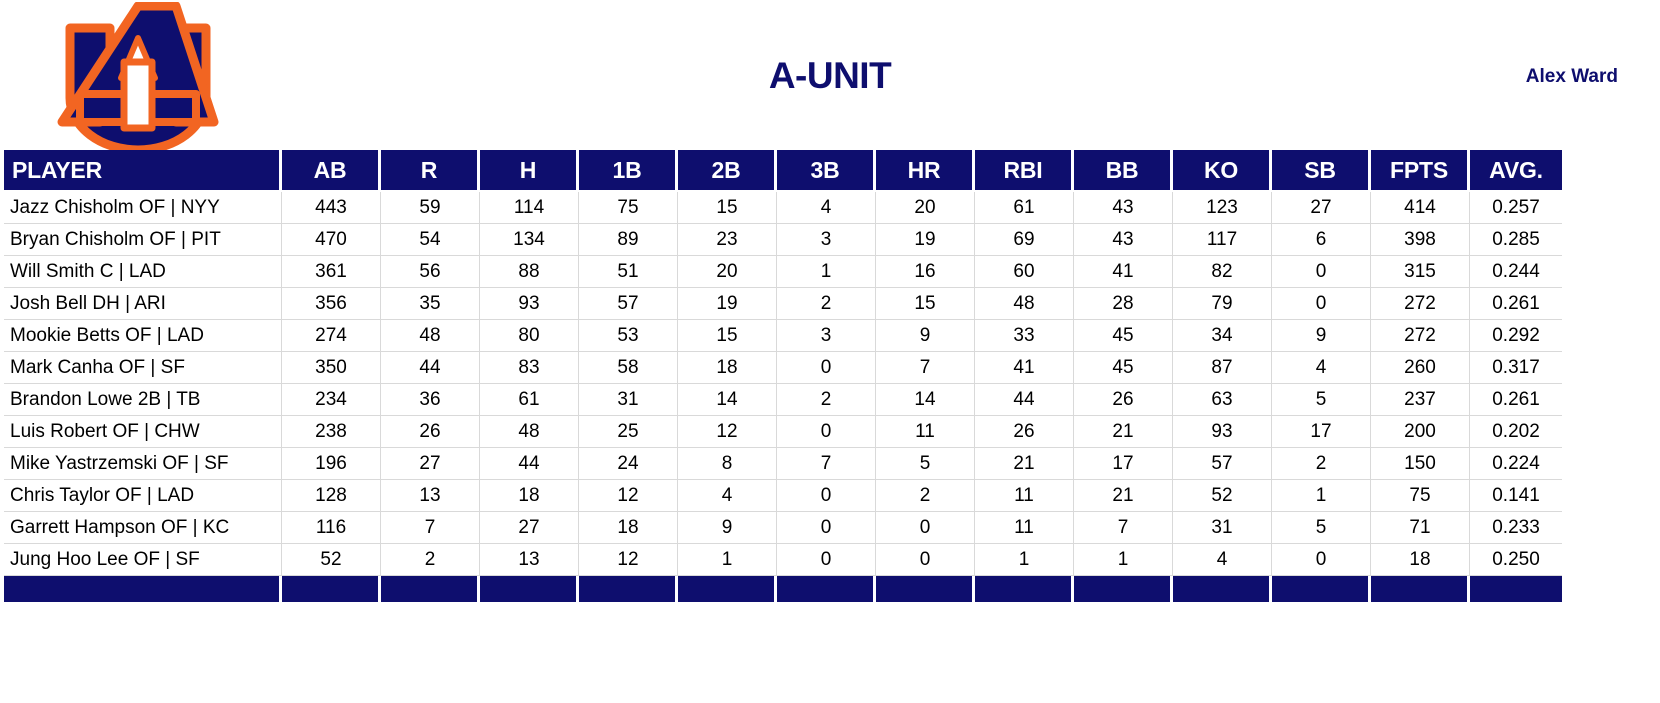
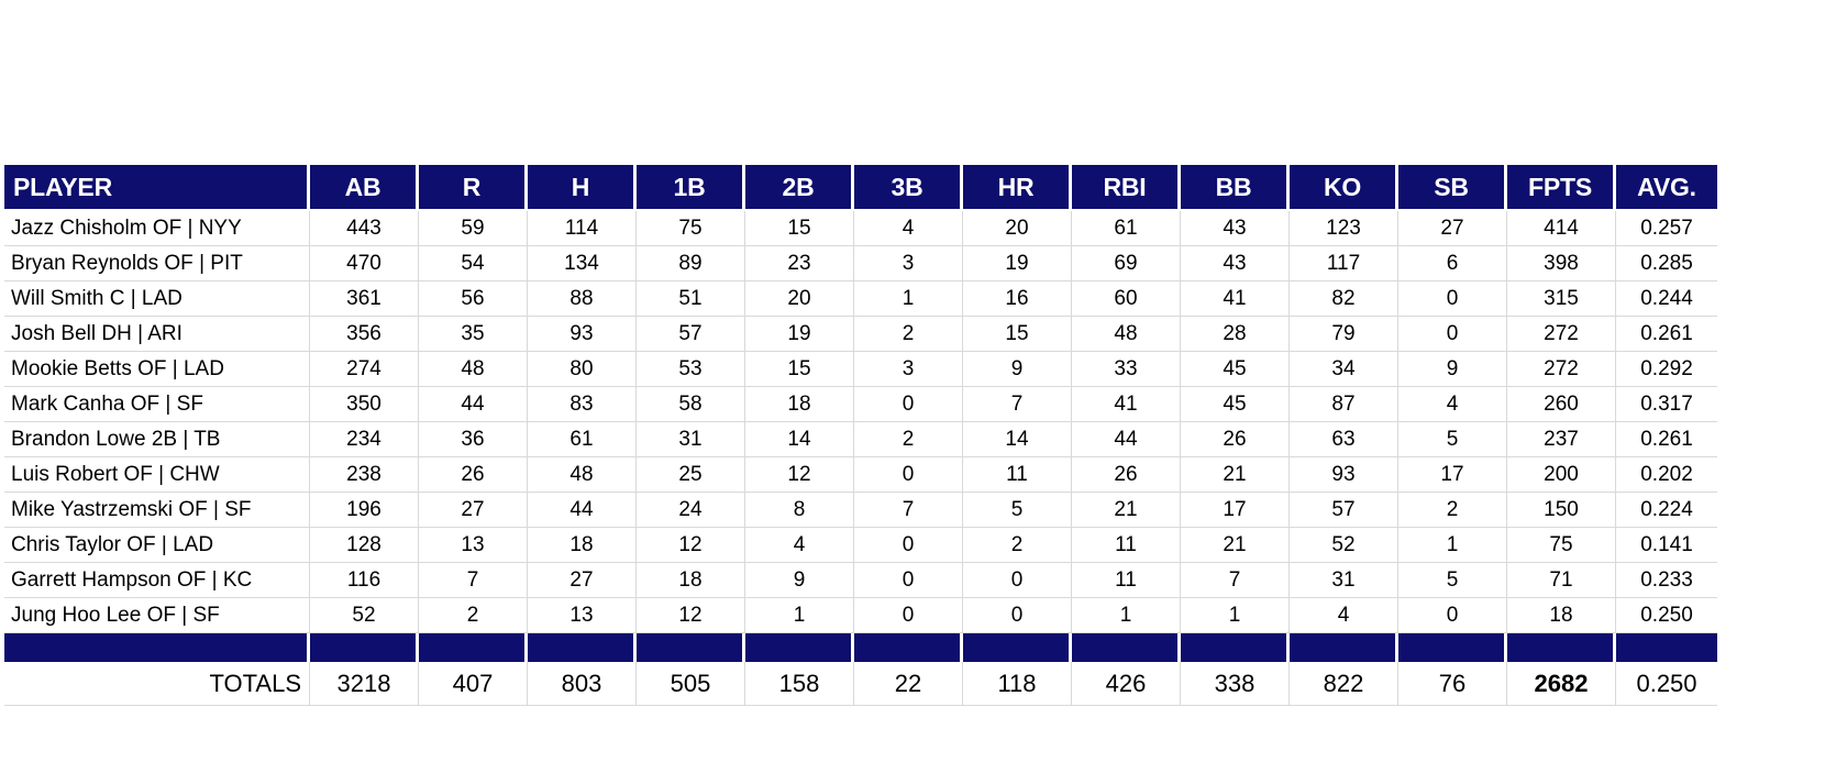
- A-UNIT
- Alex Ward
  PLAYER	AB	R	H	1B	2B	3B	HR	RBI	BB	KO	SB	FPTS	AVG.
  Jazz Chisholm OF | NYY	443	59	114	75	15	4	20	61	43	123	27	414	0.257
- Bryan Chisholm OF | PIT	470	54	134	89	23	3	19	69	43	117	6	398	0.285
+ Bryan Reynolds OF | PIT	470	54	134	89	23	3	19	69	43	117	6	398	0.285
  Will Smith C | LAD	361	56	88	51	20	1	16	60	41	82	0	315	0.244
  Josh Bell DH | ARI	356	35	93	57	19	2	15	48	28	79	0	272	0.261
  Mookie Betts OF | LAD	274	48	80	53	15	3	9	33	45	34	9	272	0.292
  Mark Canha OF | SF	350	44	83	58	18	0	7	41	45	87	4	260	0.317
  Brandon Lowe 2B | TB	234	36	61	31	14	2	14	44	26	63	5	237	0.261
  Luis Robert OF | CHW	238	26	48	25	12	0	11	26	21	93	17	200	0.202
  Mike Yastrzemski OF | SF	196	27	44	24	8	7	5	21	17	57	2	150	0.224
  Chris Taylor OF | LAD	128	13	18	12	4	0	2	11	21	52	1	75	0.141
  Garrett Hampson OF | KC	116	7	27	18	9	0	0	11	7	31	5	71	0.233
  Jung Hoo Lee OF | SF	52	2	13	12	1	0	0	1	1	4	0	18	0.250
+ TOTALS	3218	407	803	505	158	22	118	426	338	822	76	2682	0.250
